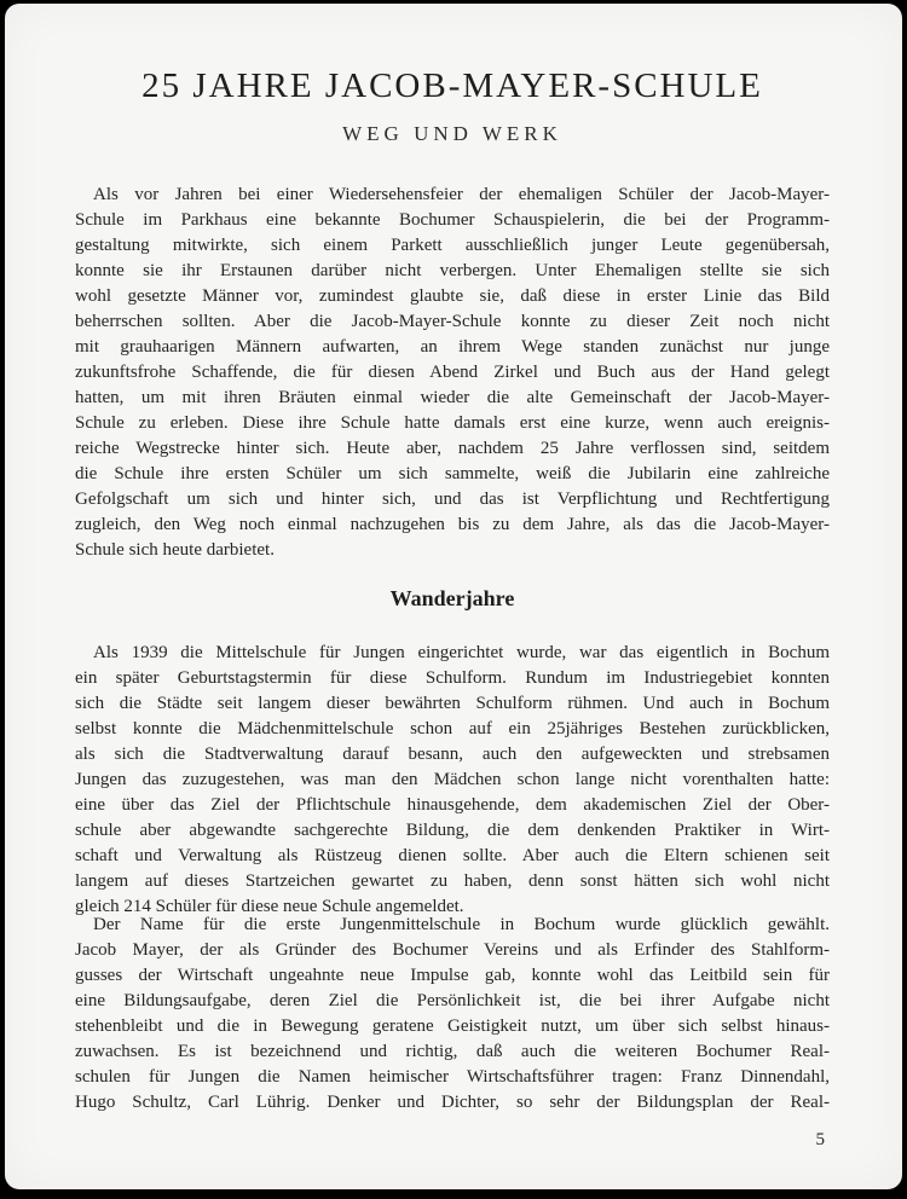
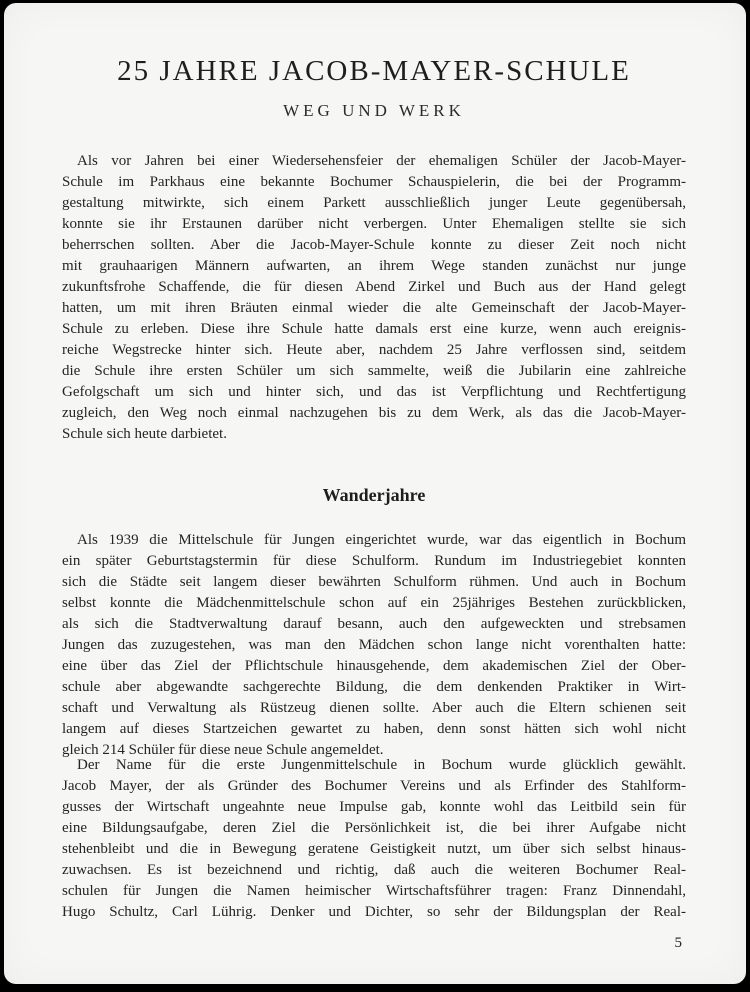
  25 JAHRE JACOB-MAYER-SCHULE
  WEG UND WERK
  Als vor Jahren bei einer Wiedersehensfeier der ehemaligen Schüler der Jacob-Mayer-
  Schule im Parkhaus eine bekannte Bochumer Schauspielerin, die bei der Programm-
  gestaltung mitwirkte, sich einem Parkett ausschließlich junger Leute gegenübersah,
  konnte sie ihr Erstaunen darüber nicht verbergen. Unter Ehemaligen stellte sie sich
- wohl gesetzte Männer vor, zumindest glaubte sie, daß diese in erster Linie das Bild
  beherrschen sollten. Aber die Jacob-Mayer-Schule konnte zu dieser Zeit noch nicht
  mit grauhaarigen Männern aufwarten, an ihrem Wege standen zunächst nur junge
  zukunftsfrohe Schaffende, die für diesen Abend Zirkel und Buch aus der Hand gelegt
  hatten, um mit ihren Bräuten einmal wieder die alte Gemeinschaft der Jacob-Mayer-
  Schule zu erleben. Diese ihre Schule hatte damals erst eine kurze, wenn auch ereignis-
  reiche Wegstrecke hinter sich. Heute aber, nachdem 25 Jahre verflossen sind, seitdem
  die Schule ihre ersten Schüler um sich sammelte, weiß die Jubilarin eine zahlreiche
  Gefolgschaft um sich und hinter sich, und das ist Verpflichtung und Rechtfertigung
- zugleich, den Weg noch einmal nachzugehen bis zu dem Jahre, als das die Jacob-Mayer-
+ zugleich, den Weg noch einmal nachzugehen bis zu dem Werk, als das die Jacob-Mayer-
  Schule sich heute darbietet.
  Wanderjahre
  Als 1939 die Mittelschule für Jungen eingerichtet wurde, war das eigentlich in Bochum
  ein später Geburtstagstermin für diese Schulform. Rundum im Industriegebiet konnten
  sich die Städte seit langem dieser bewährten Schulform rühmen. Und auch in Bochum
  selbst konnte die Mädchenmittelschule schon auf ein 25jähriges Bestehen zurückblicken,
  als sich die Stadtverwaltung darauf besann, auch den aufgeweckten und strebsamen
  Jungen das zuzugestehen, was man den Mädchen schon lange nicht vorenthalten hatte:
  eine über das Ziel der Pflichtschule hinausgehende, dem akademischen Ziel der Ober-
  schule aber abgewandte sachgerechte Bildung, die dem denkenden Praktiker in Wirt-
  schaft und Verwaltung als Rüstzeug dienen sollte. Aber auch die Eltern schienen seit
  langem auf dieses Startzeichen gewartet zu haben, denn sonst hätten sich wohl nicht
  gleich 214 Schüler für diese neue Schule angemeldet.
  Der Name für die erste Jungenmittelschule in Bochum wurde glücklich gewählt.
  Jacob Mayer, der als Gründer des Bochumer Vereins und als Erfinder des Stahlform-
  gusses der Wirtschaft ungeahnte neue Impulse gab, konnte wohl das Leitbild sein für
  eine Bildungsaufgabe, deren Ziel die Persönlichkeit ist, die bei ihrer Aufgabe nicht
  stehenbleibt und die in Bewegung geratene Geistigkeit nutzt, um über sich selbst hinaus-
  zuwachsen. Es ist bezeichnend und richtig, daß auch die weiteren Bochumer Real-
  schulen für Jungen die Namen heimischer Wirtschaftsführer tragen: Franz Dinnendahl,
  Hugo Schultz, Carl Lührig. Denker und Dichter, so sehr der Bildungsplan der Real-
  5
